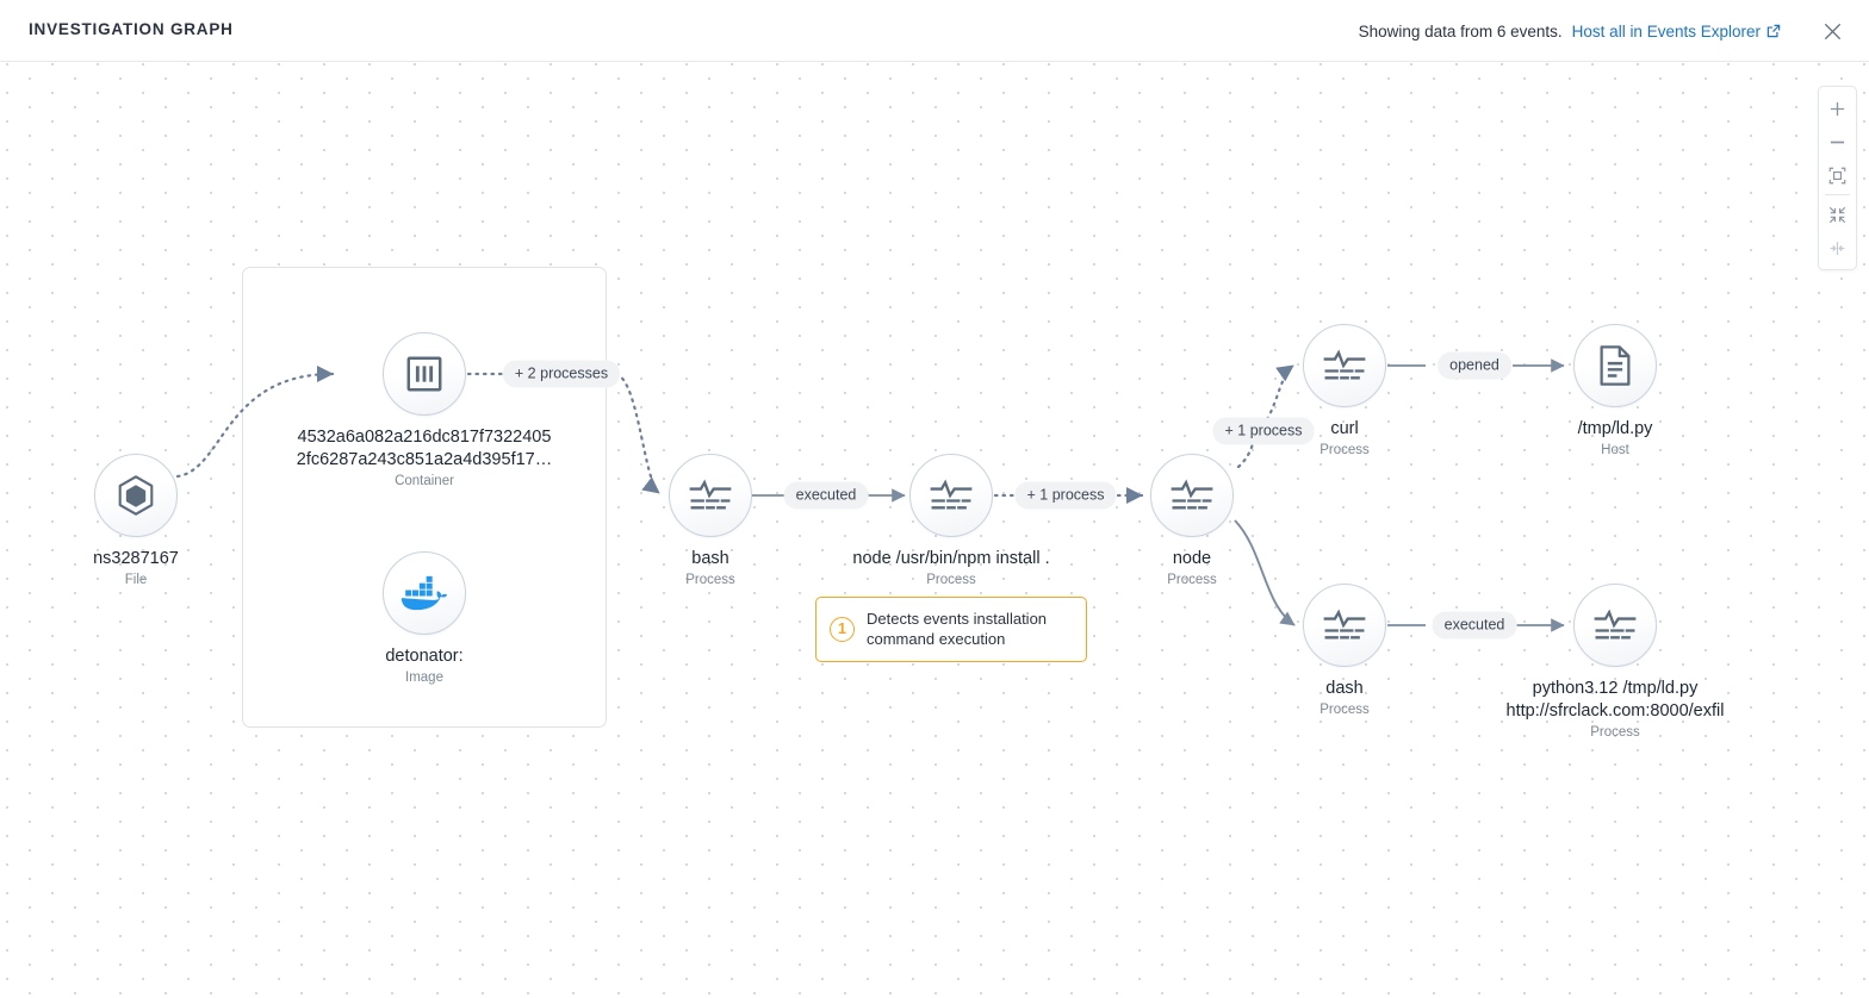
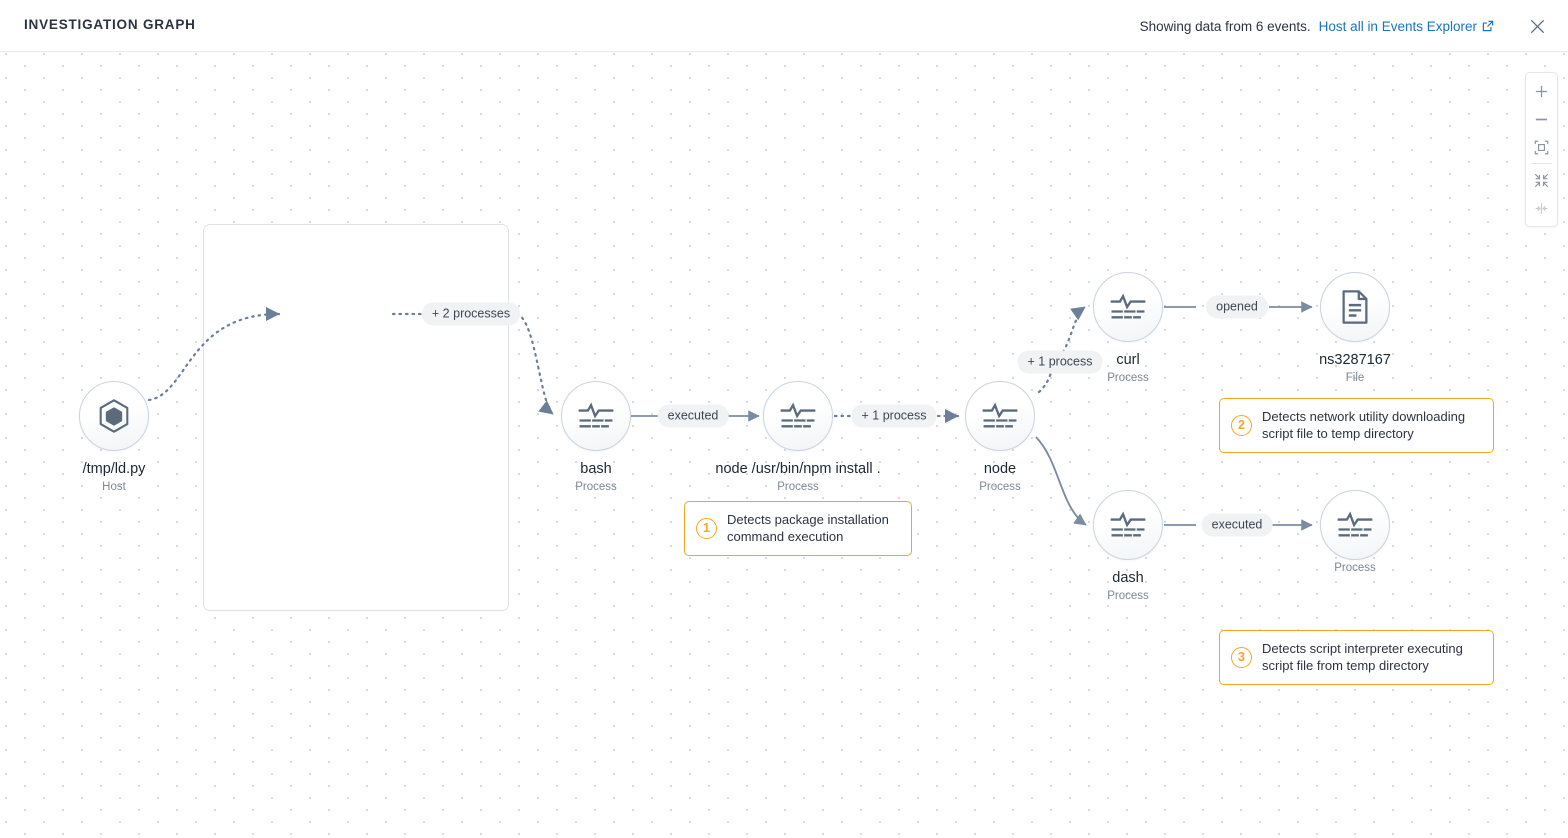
  INVESTIGATION GRAPH
  Showing data from 6 events.
  Host all in Events Explorer
- ns3287167
+ /tmp/ld.py
- File
+ Host
- 4532a6a082a216dc817f7322405
- 2fc6287a243c851a2a4d395f17…
- Container
- detonator:
- Image
  bash
  Process
  node /usr/bin/npm install .
  Process
  node
  Process
  curl
  Process
- /tmp/ld.py
+ ns3287167
- Host
+ File
  dash
  Process
- python3.12 /tmp/ld.py
- http://sfrclack.com:8000/exfil
  Process
  + 2 processes
  executed
  + 1 process
  + 1 process
  opened
  executed
  1
- Detects events installation command execution
+ Detects package installation command execution
+ 2
+ Detects network utility downloading script file to temp directory
+ 3
+ Detects script interpreter executing script file from temp directory
